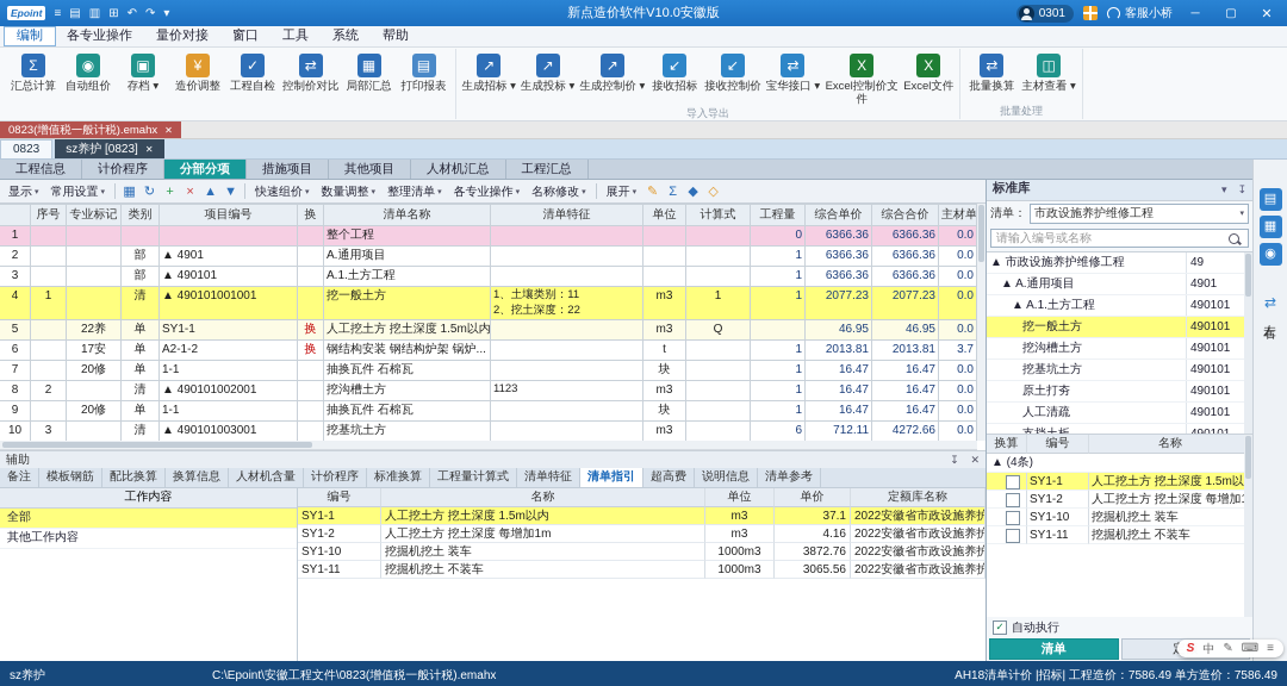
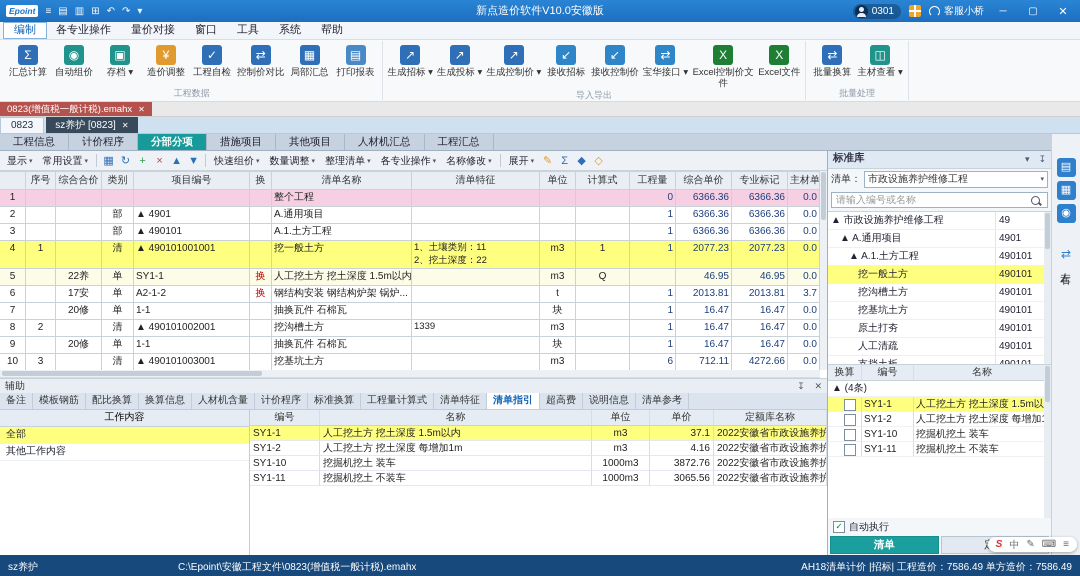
  Epoint
  ≡
  ▤
  ▥
  ⊞
  ↶
  ↷
  ▾
  新点造价软件V10.0安徽版
  0301
  客服小桥
  ─
  ▢
  ✕
  编制
  各专业操作
  量价对接
  窗口
  工具
  系统
  帮助
  Σ
  汇总计算
  ◉
  自动组价
  ▣
  存档 ▾
  ¥
  造价调整
  ✓
  工程自检
  ⇄
  控制价对比
  ▦
  局部汇总
  ▤
  打印报表
+ 工程数据
  ↗
  生成招标 ▾
  ↗
  生成投标 ▾
  ↗
  生成控制价 ▾
  ↙
  接收招标
  ↙
  接收控制价
  ⇄
  宝华接口 ▾
  X
  Excel控制价文件
  X
  Excel文件
  导入导出
  ⇄
  批量换算
  ◫
  主材查看 ▾
  批量处理
  0823(增值税一般计税).emahx
  ✕
  0823
  sz养护 [0823]
  ✕
  工程信息
  计价程序
  分部分项
  措施项目
  其他项目
  人材机汇总
  工程汇总
  显示
  常用设置
  ▦
  ↻
  +
  ×
  ▲
  ▼
  快速组价
  数量调整
  整理清单
  各专业操作
  名称修改
  展开
  ✎
  Σ
  ◆
  ◇
  序号
- 专业标记
+ 综合合价
  类别
  项目编号
  换
  清单名称
  清单特征
  单位
  计算式
  工程量
  综合单价
- 综合合价
+ 专业标记
  主材单
  1
  整个工程
  0
  6366.36
  6366.36
  0.0
  2
  部
  ▲ 4901
  A.通用项目
  1
  6366.36
  6366.36
  0.0
  3
  部
  ▲ 490101
  A.1.土方工程
  1
  6366.36
  6366.36
  0.0
  4
  1
  清
  ▲ 490101001001
  挖一般土方
  1、土壤类别：11
  2、挖土深度：22
  m3
  1
  1
  2077.23
  2077.23
  0.0
  5
  22养
  单
  SY1-1
  换
  人工挖土方 挖土深度 1.5m以内
  m3
  Q
  46.95
  46.95
  0.0
  6
  17安
  单
  A2-1-2
  换
  钢结构安装 钢结构炉架 锅炉...
  t
  1
  2013.81
  2013.81
  3.7
  7
  20修
  单
  1-1
  抽换瓦件 石棉瓦
  块
  1
  16.47
  16.47
  0.0
  8
  2
  清
  ▲ 490101002001
  挖沟槽土方
- 1123
+ 1339
  m3
  1
  16.47
  16.47
  0.0
  9
  20修
  单
  1-1
  抽换瓦件 石棉瓦
  块
  1
  16.47
  16.47
  0.0
  10
  3
  清
  ▲ 490101003001
  挖基坑土方
  m3
  6
  712.11
  4272.66
  0.0
  辅助
  ↧ ✕
  备注
  模板钢筋
  配比换算
  换算信息
  人材机含量
  计价程序
  标准换算
  工程量计算式
  清单特征
  清单指引
  超高费
  说明信息
  清单参考
  工作内容
  全部
  其他工作内容
  编号
  名称
  单位
  单价
  定额库名称
  SY1-1
  人工挖土方 挖土深度 1.5m以内
  m3
  37.1
  2022安徽省市政设施养护
  SY1-2
  人工挖土方 挖土深度 每增加1m
  m3
  4.16
  2022安徽省市政设施养护
  SY1-10
  挖掘机挖土 装车
  1000m3
  3872.76
  2022安徽省市政设施养护
  SY1-11
  挖掘机挖土 不装车
  1000m3
  3065.56
  2022安徽省市政设施养护
  标准库
  ▾ ↧
  清单：
  市政设施养护维修工程
  请输入编号或名称
  ▲ 市政设施养护维修工程
  49
  ▲ A.通用项目
  4901
  ▲ A.1.土方工程
  490101
  挖一般土方
  490101
  挖沟槽土方
  490101
  挖基坑土方
  490101
  原土打夯
  490101
  人工清疏
  490101
  换算
  编号
  名称
  ▲ (4条)
  SY1-1
  人工挖土方 挖土深度 1.5m以
  SY1-2
  人工挖土方 挖土深度 每增加
  SY1-10
  挖掘机挖土 装车
  SY1-11
  挖掘机挖土 不装车
  ✓
  自动执行
  清单
  ▤
  ▦
  ◉
  ⇄
  sz养护
  C:\Epoint\安徽工程文件\0823(增值税一般计税).emahx
  AH18清单计价 |招标| 工程造价：7586.49 单方造价：7586.49
  S
  中
  ✎
  ⌨
  ≡
